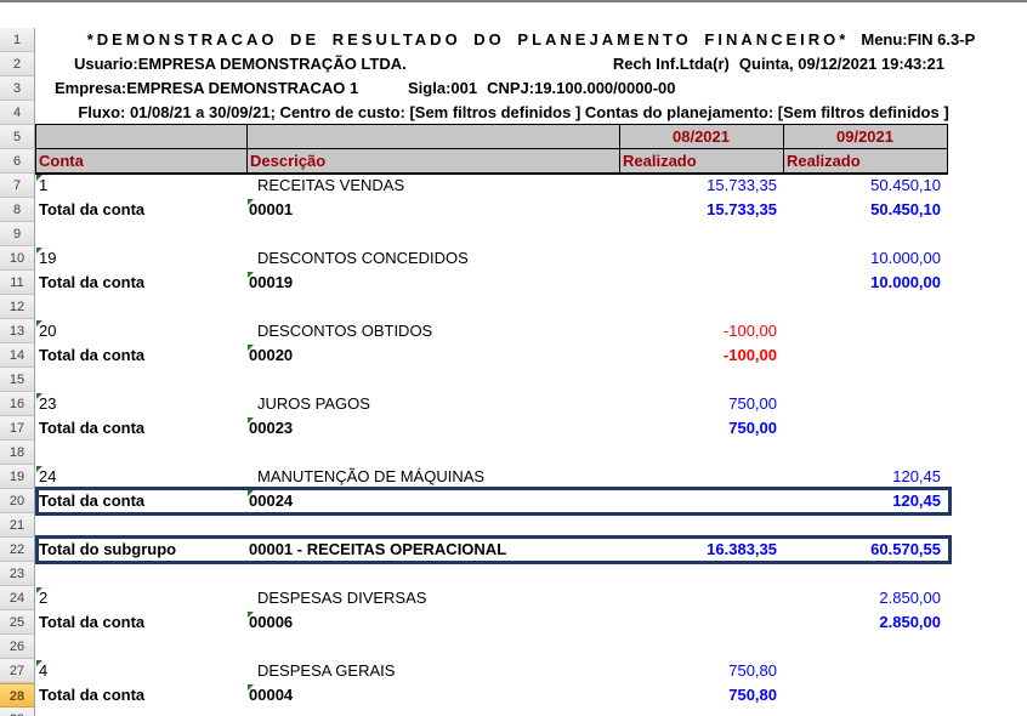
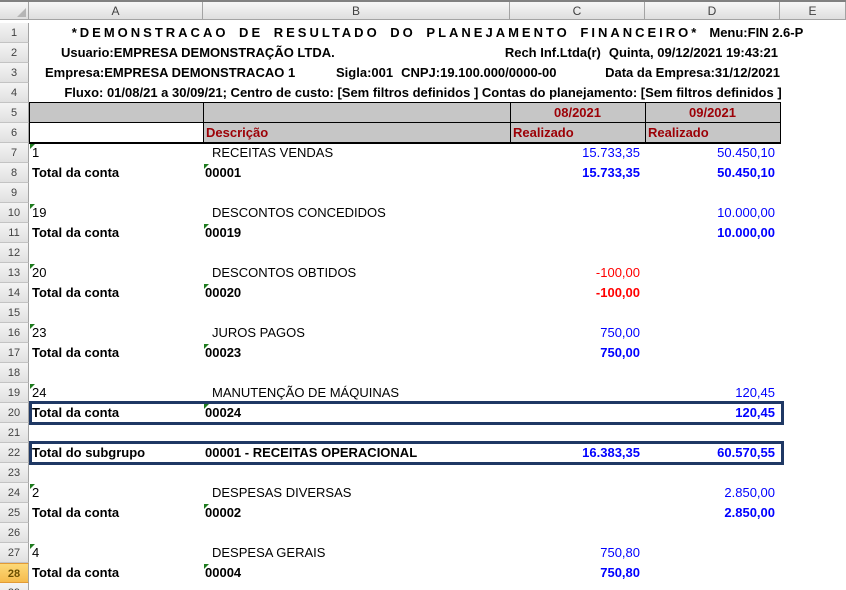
+ A
+ B
+ C
+ D
+ E
  1
  2
  3
  4
  5
  6
  7
  8
  9
  10
  11
  12
  13
  14
  15
  16
  17
  18
  19
  20
  21
  22
  23
  24
  25
  26
  27
  28
  *DEMONSTRACAO DE RESULTADO DO PLANEJAMENTO FINANCEIRO*
- Menu:FIN 6.3-P
+ Menu:FIN 2.6-P
  Usuario:EMPRESA DEMONSTRAÇÃO LTDA.
  Rech Inf.Ltda(r)
  Quinta, 09/12/2021 19:43:21
  Empresa:EMPRESA DEMONSTRACAO 1
  Sigla:001
  CNPJ:19.100.000/0000-00
+ Data da Empresa:31/12/2021
  Fluxo: 01/08/21 a 30/09/21; Centro de custo: [Sem filtros definidos ] Contas do planejamento: [Sem filtros definidos ]
  08/2021
  09/2021
- Conta
  Descrição
  Realizado
  Realizado
  1
  RECEITAS VENDAS
  15.733,35
  50.450,10
  Total da conta
  00001
  15.733,35
  50.450,10
  19
  DESCONTOS CONCEDIDOS
  10.000,00
  Total da conta
  00019
  10.000,00
  20
  DESCONTOS OBTIDOS
  -100,00
  Total da conta
  00020
  -100,00
  23
  JUROS PAGOS
  750,00
  Total da conta
  00023
  750,00
  24
  MANUTENÇÃO DE MÁQUINAS
  120,45
  Total da conta
  00024
  120,45
  Total do subgrupo
  00001 - RECEITAS OPERACIONAL
  16.383,35
  60.570,55
  2
  DESPESAS DIVERSAS
  2.850,00
  Total da conta
- 00006
+ 00002
  2.850,00
  4
  DESPESA GERAIS
  750,80
  Total da conta
  00004
  750,80
